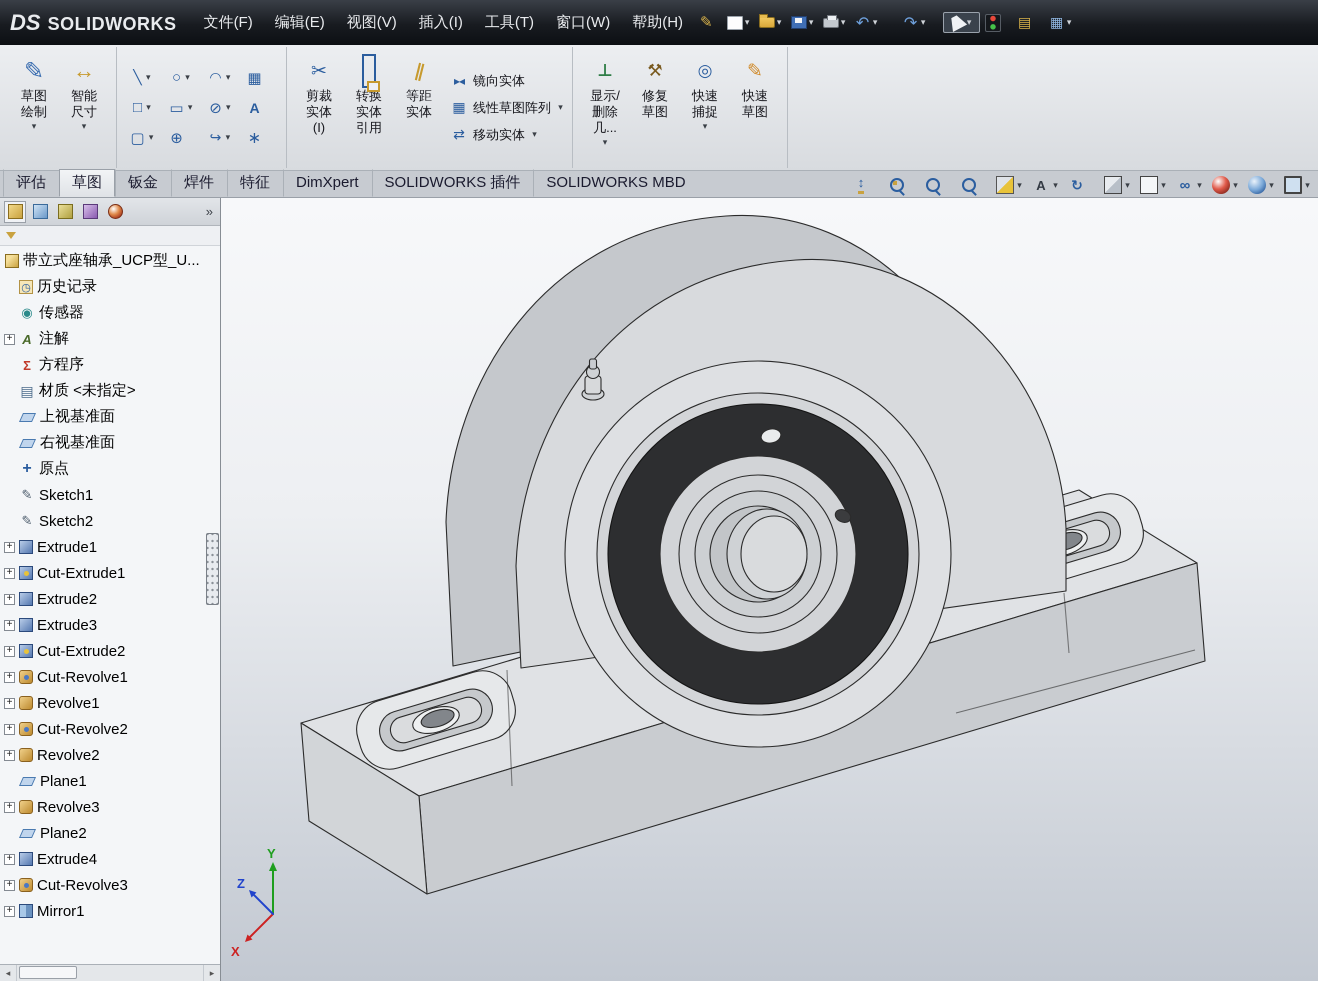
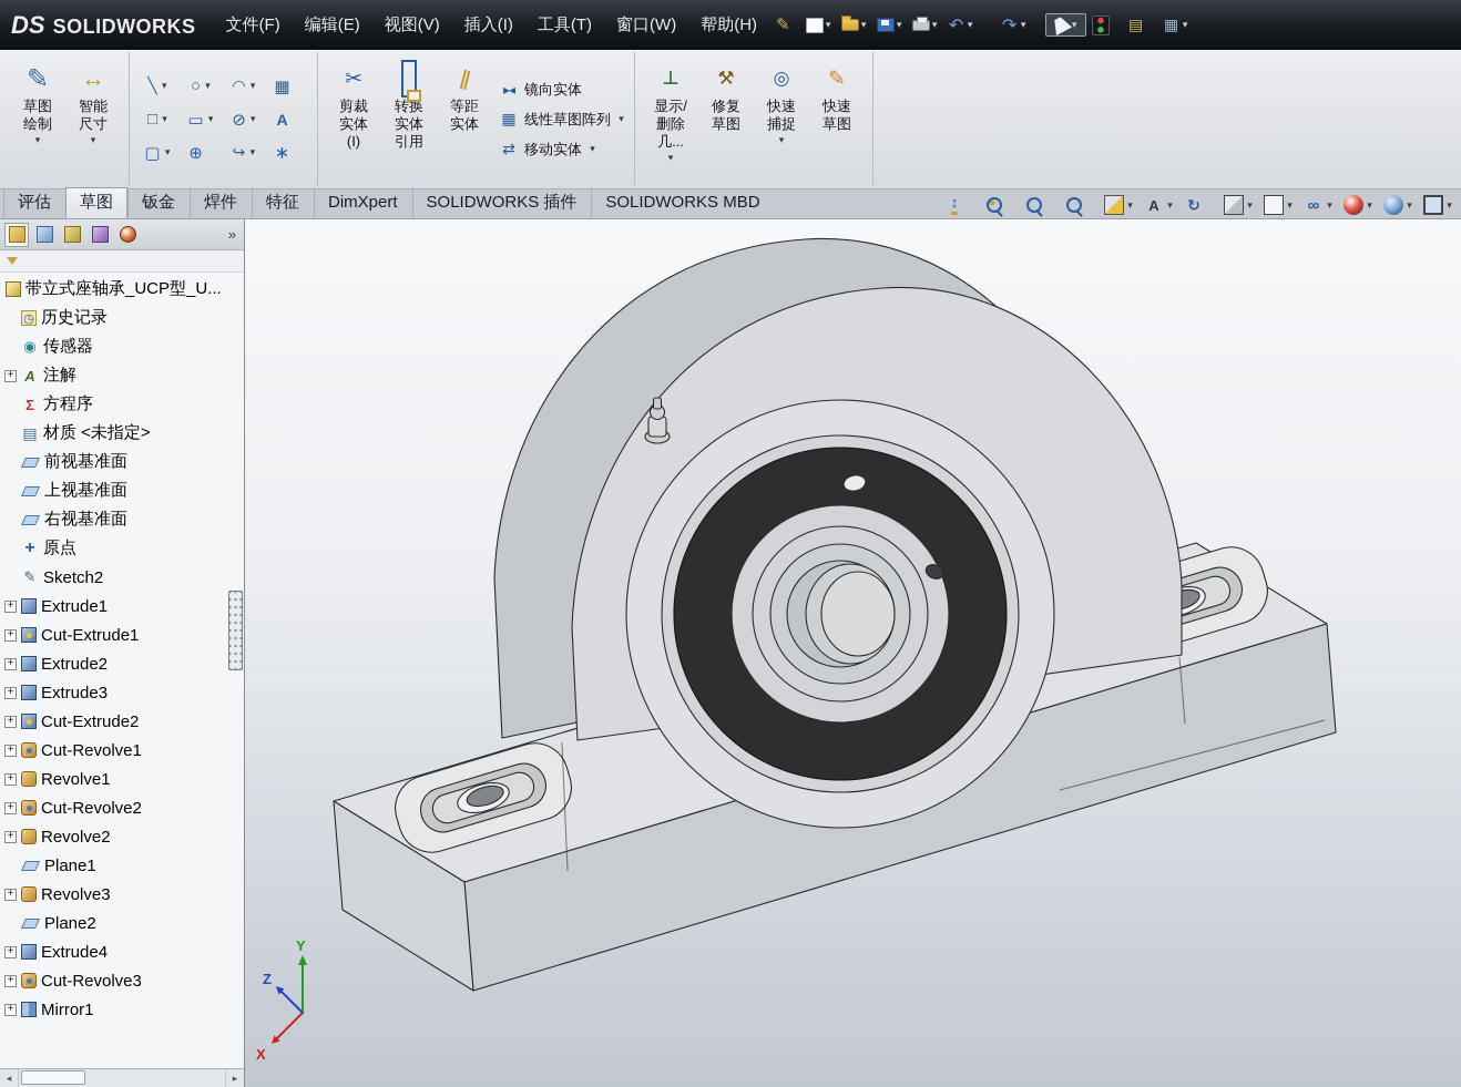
  DS
  SOLIDWORKS
  文件(F)
  编辑(E)
  视图(V)
  插入(I)
  工具(T)
  窗口(W)
  帮助(H)
  草图
  绘制
  智能
  尺寸
  剪裁
  实体
  (I)
  转换
  实体
  引用
  等距
  实体
  镜向实体
  线性草图阵列
  移动实体
  显示/
  删除
  几...
  修复
  草图
  快速
  捕捉
  快速
  草图
  评估
  草图
  钣金
  焊件
  特征
  DimXpert
  SOLIDWORKS 插件
  SOLIDWORKS MBD
  带立式座轴承_UCP型_U...
  历史记录
  传感器
  注解
  方程序
  材质 <未指定>
+ 前视基准面
  上视基准面
  右视基准面
  原点
- Sketch1
  Sketch2
  Extrude1
  Cut-Extrude1
  Extrude2
  Extrude3
  Cut-Extrude2
  Cut-Revolve1
  Revolve1
  Cut-Revolve2
  Revolve2
  Plane1
  Revolve3
  Plane2
  Extrude4
  Cut-Revolve3
  Mirror1
  Y
  X
  Z
